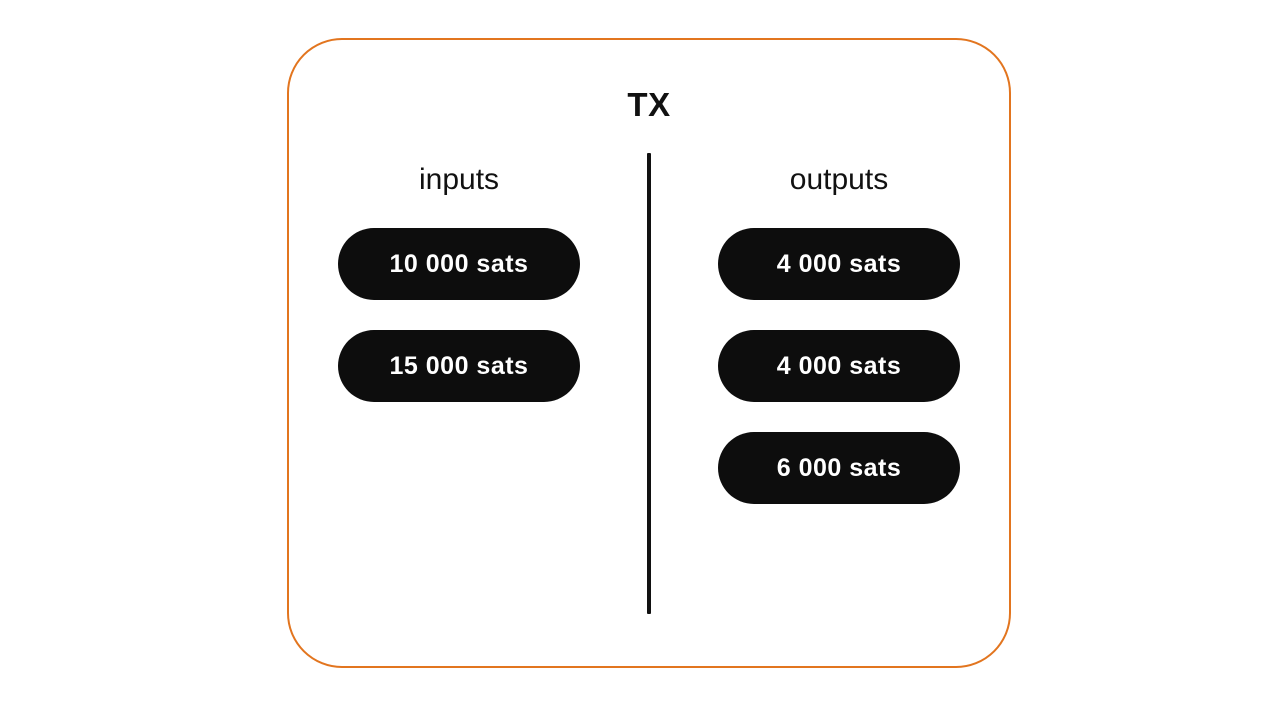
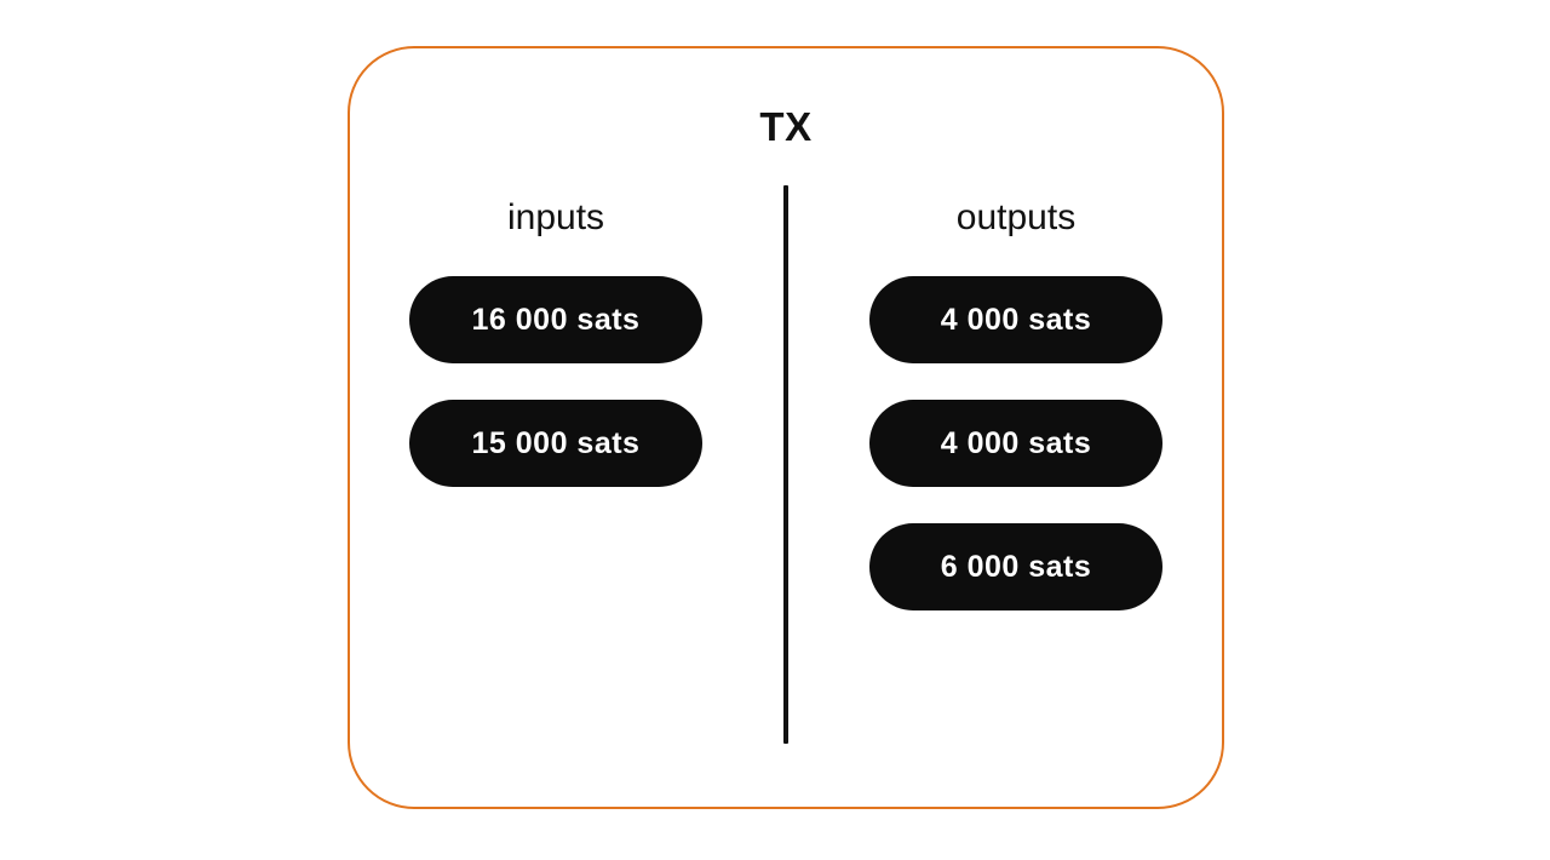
  TX
  inputs
- 10 000 sats
+ 16 000 sats
  15 000 sats
  outputs
  4 000 sats
  4 000 sats
  6 000 sats
